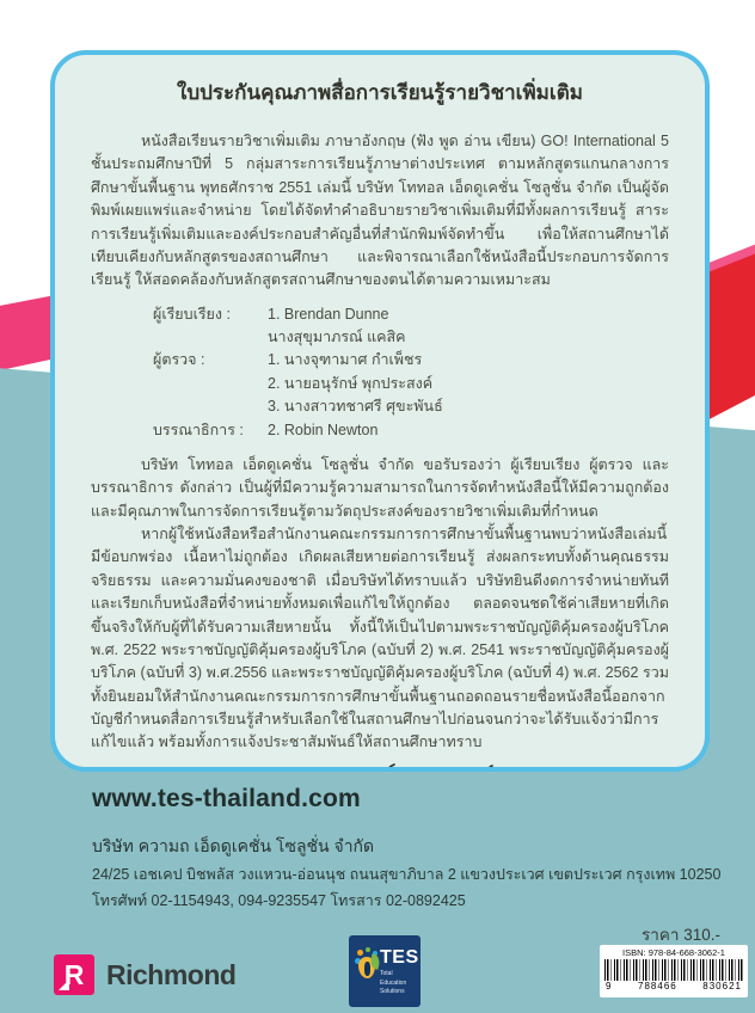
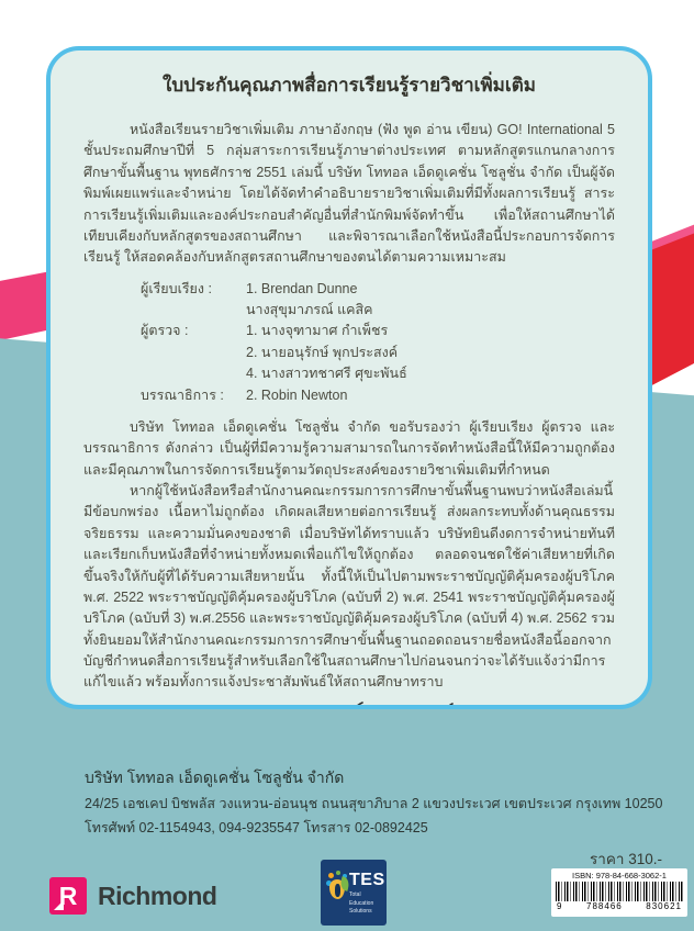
  ใบประกันคุณภาพสื่อการเรียนรู้รายวิชาเพิ่มเติม
  หนังสือเรียนรายวิชาเพิ่มเติม ภาษาอังกฤษ (ฟัง พูด อ่าน เขียน) GO! International 5 ชั้นประถมศึกษาปีที่ 5 กลุ่มสาระการเรียนรู้ภาษาต่างประเทศ ตามหลักสูตรแกนกลางการศึกษาขั้นพื้นฐาน พุทธศักราช 2551 เล่มนี้ บริษัท โททอล เอ็ดดูเคชั่น โซลูชั่น จำกัด เป็นผู้จัดพิมพ์เผยแพร่และจำหน่าย โดยได้จัดทำคำอธิบายรายวิชาเพิ่มเติมที่มีทั้งผลการเรียนรู้ สาระการเรียนรู้เพิ่มเติมและองค์ประกอบสำคัญอื่นที่สำนักพิมพ์จัดทำขึ้น เพื่อให้สถานศึกษาได้เทียบเคียงกับหลักสูตรของสถานศึกษา และพิจารณาเลือกใช้หนังสือนี้ประกอบการจัดการเรียนรู้ ให้สอดคล้องกับหลักสูตรสถานศึกษาของตนได้ตามความเหมาะสม
  ผู้เรียบเรียง :
  1. Brendan Dunne
  นางสุขุมาภรณ์ แคสิค
  ผู้ตรวจ :
  1. นางจุฑามาศ กำเพ็ชร
  2. นายอนุรักษ์ พุกประสงค์
- 3. นางสาวทชาศรี ศุขะพันธ์
+ 4. นางสาวทชาศรี ศุขะพันธ์
  บรรณาธิการ :
  2. Robin Newton
  บริษัท โททอล เอ็ดดูเคชั่น โซลูชั่น จำกัด ขอรับรองว่า ผู้เรียบเรียง ผู้ตรวจ และบรรณาธิการ ดังกล่าว เป็นผู้ที่มีความรู้ความสามารถในการจัดทำหนังสือนี้ให้มีความถูกต้องและมีคุณภาพในการจัดการเรียนรู้ตามวัตถุประสงค์ของรายวิชาเพิ่มเติมที่กำหนด
  หากผู้ใช้หนังสือหรือสำนักงานคณะกรรมการการศึกษาขั้นพื้นฐานพบว่าหนังสือเล่มนี้มีข้อบกพร่อง เนื้อหาไม่ถูกต้อง เกิดผลเสียหายต่อการเรียนรู้ ส่งผลกระทบทั้งด้านคุณธรรม จริยธรรม และความมั่นคงของชาติ เมื่อบริษัทได้ทราบแล้ว บริษัทยินดีงดการจำหน่ายทันที และเรียกเก็บหนังสือที่จำหน่ายทั้งหมดเพื่อแก้ไขให้ถูกต้อง ตลอดจนชดใช้ค่าเสียหายที่เกิดขึ้นจริงให้กับผู้ที่ได้รับความเสียหายนั้น ทั้งนี้ให้เป็นไปตามพระราชบัญญัติคุ้มครองผู้บริโภค พ.ศ. 2522 พระราชบัญญัติคุ้มครองผู้บริโภค (ฉบับที่ 2) พ.ศ. 2541 พระราชบัญญัติคุ้มครองผู้บริโภค (ฉบับที่ 3) พ.ศ.2556 และพระราชบัญญัติคุ้มครองผู้บริโภค (ฉบับที่ 4) พ.ศ. 2562 รวมทั้งยินยอมให้สำนักงานคณะกรรมการการศึกษาขั้นพื้นฐานถอดถอนรายชื่อหนังสือนี้ออกจากบัญชีกำหนดสื่อการเรียนรู้สำหรับเลือกใช้ในสถานศึกษาไปก่อนจนกว่าจะได้รับแจ้งว่ามีการแก้ไขแล้ว พร้อมทั้งการแจ้งประชาสัมพันธ์ให้สถานศึกษาทราบ
- www.tes-thailand.com
- บริษัท ความถ เอ็ดดูเคชั่น โซลูชั่น จำกัด
+ บริษัท โททอล เอ็ดดูเคชั่น โซลูชั่น จำกัด
  24/25 เอชเคป บิชพลัส วงแหวน-อ่อนนุช ถนนสุขาภิบาล 2 แขวงประเวศ เขตประเวศ กรุงเทพ 10250
  โทรศัพท์ 02-1154943, 094-9235547 โทรสาร 02-0892425
  R
  Richmond
  TES
  ราคา 310.-
  ISBN: 978-84-668-3062-1
  9
  788466
  830621
